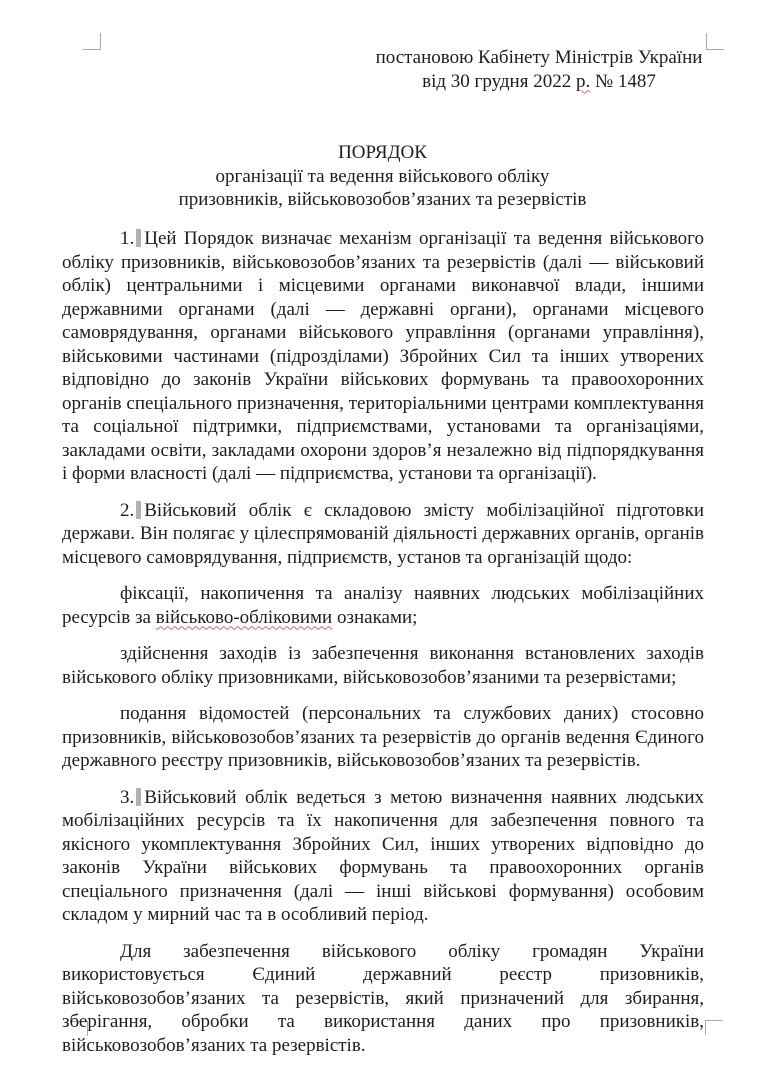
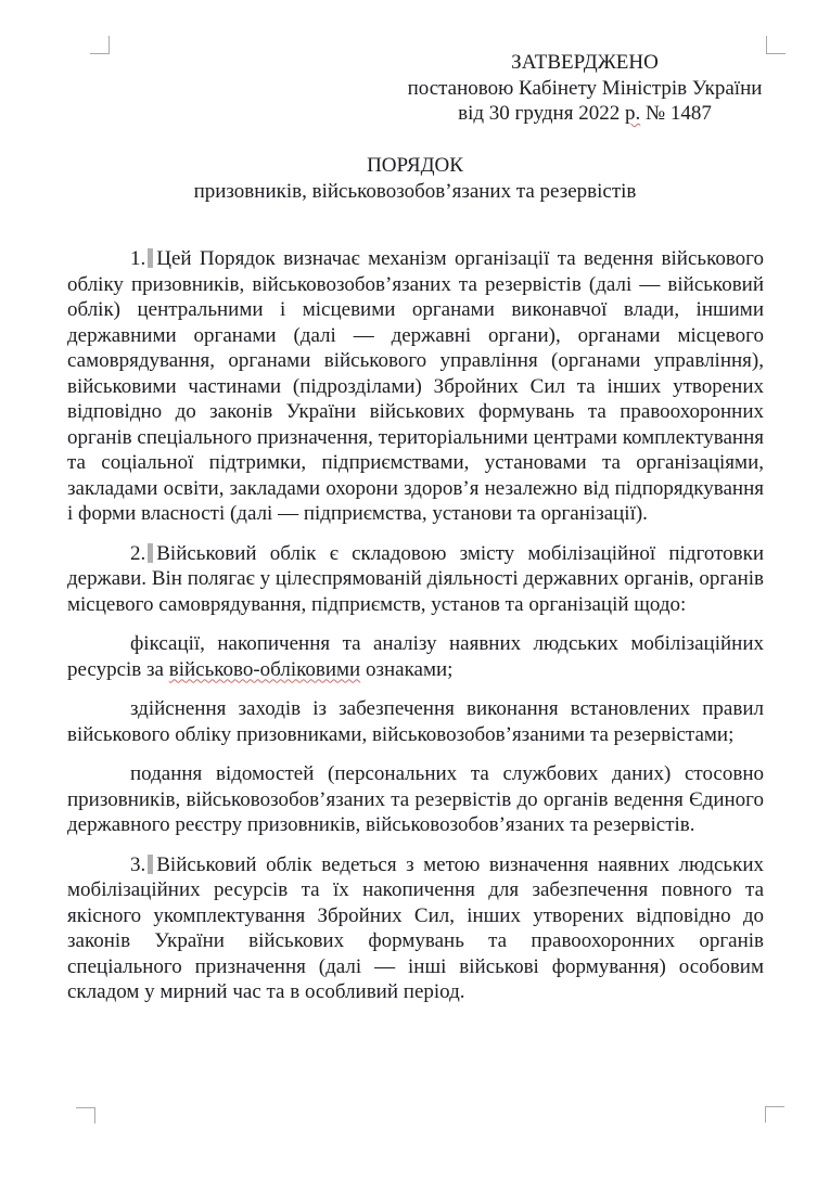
+ ЗАТВЕРДЖЕНО
  постановою Кабінету Міністрів України
  від 30 грудня 2022 р. № 1487
  ПОРЯДОК
- організації та ведення військового обліку
  призовників, військовозобов’язаних та резервістів
  1. Цей Порядок визначає механізм організації та ведення військового обліку призовників, військовозобов’язаних та резервістів (далі — військовий облік) центральними і місцевими органами виконавчої влади, іншими державними органами (далі — державні органи), органами місцевого самоврядування, органами військового управління (органами управління), військовими частинами (підрозділами) Збройних Сил та інших утворених відповідно до законів України військових формувань та правоохоронних органів спеціального призначення, територіальними центрами комплектування та соціальної підтримки, підприємствами, установами та організаціями, закладами освіти, закладами охорони здоров’я незалежно від підпорядкування і форми власності (далі — підприємства, установи та організації).
  2. Військовий облік є складовою змісту мобілізаційної підготовки держави. Він полягає у цілеспрямованій діяльності державних органів, органів місцевого самоврядування, підприємств, установ та організацій щодо:
  фіксації, накопичення та аналізу наявних людських мобілізаційних ресурсів за військово-обліковими ознаками;
- здійснення заходів із забезпечення виконання встановлених заходів військового обліку призовниками, військовозобов’язаними та резервістами;
+ здійснення заходів із забезпечення виконання встановлених правил військового обліку призовниками, військовозобов’язаними та резервістами;
  подання відомостей (персональних та службових даних) стосовно призовників, військовозобов’язаних та резервістів до органів ведення Єдиного державного реєстру призовників, військовозобов’язаних та резервістів.
  3. Військовий облік ведеться з метою визначення наявних людських мобілізаційних ресурсів та їх накопичення для забезпечення повного та якісного укомплектування Збройних Сил, інших утворених відповідно до законів України військових формувань та правоохоронних органів спеціального призначення (далі — інші військові формування) особовим складом у мирний час та в особливий період.
- Для забезпечення військового обліку громадян України використовується Єдиний державний реєстр призовників, військовозобов’язаних та резервістів, який призначений для збирання, зберігання, обробки та використання даних про призовників, військовозобов’язаних та резервістів.
